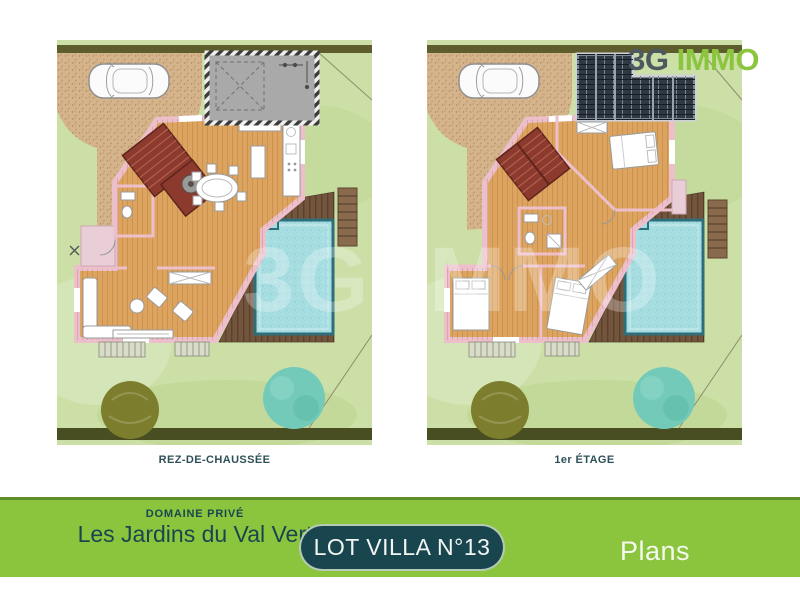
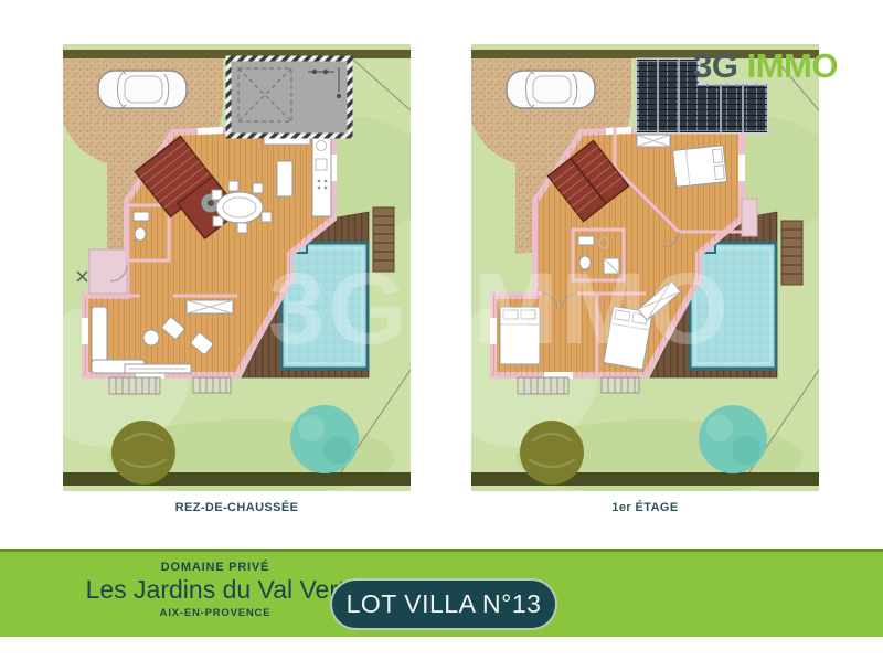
  3G IMMO
  3G IMMO
  REZ-DE-CHAUSSÉE
  1er ÉTAGE
  DOMAINE PRIVÉ
  Les Jardins du Val Ve
+ AIX-EN-PROVENCE
  LOT VILLA N°13
- Plans
